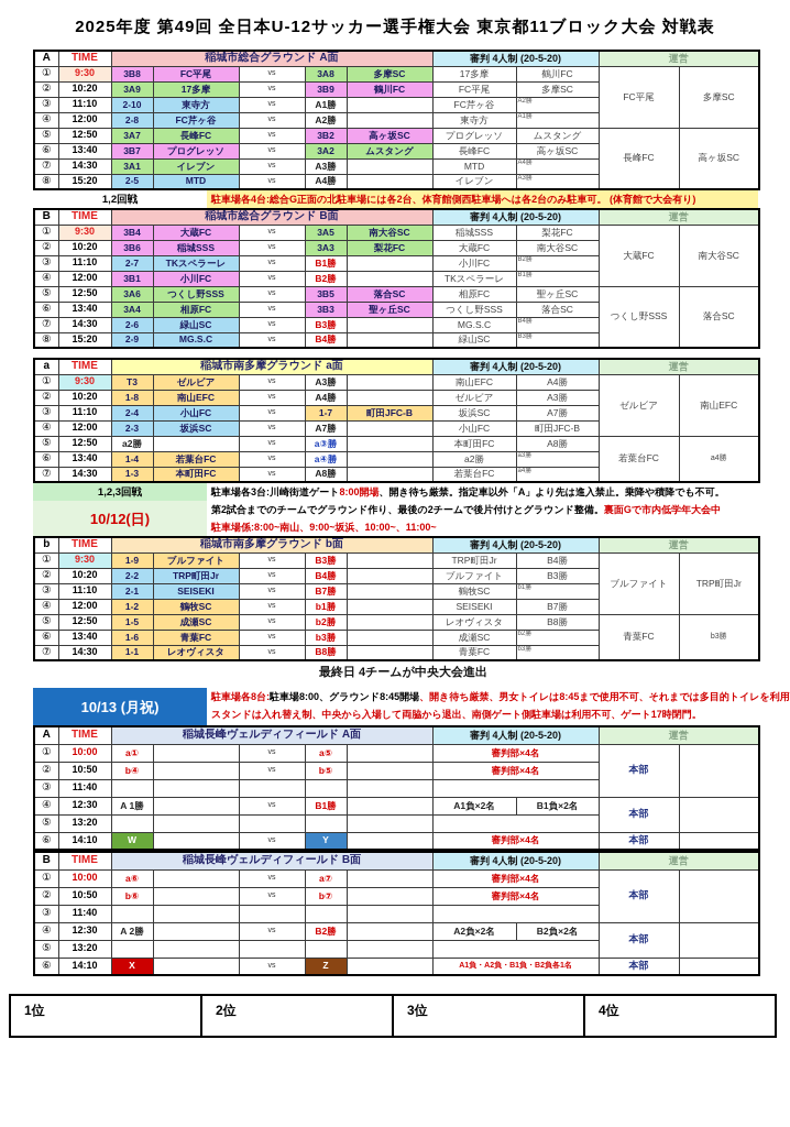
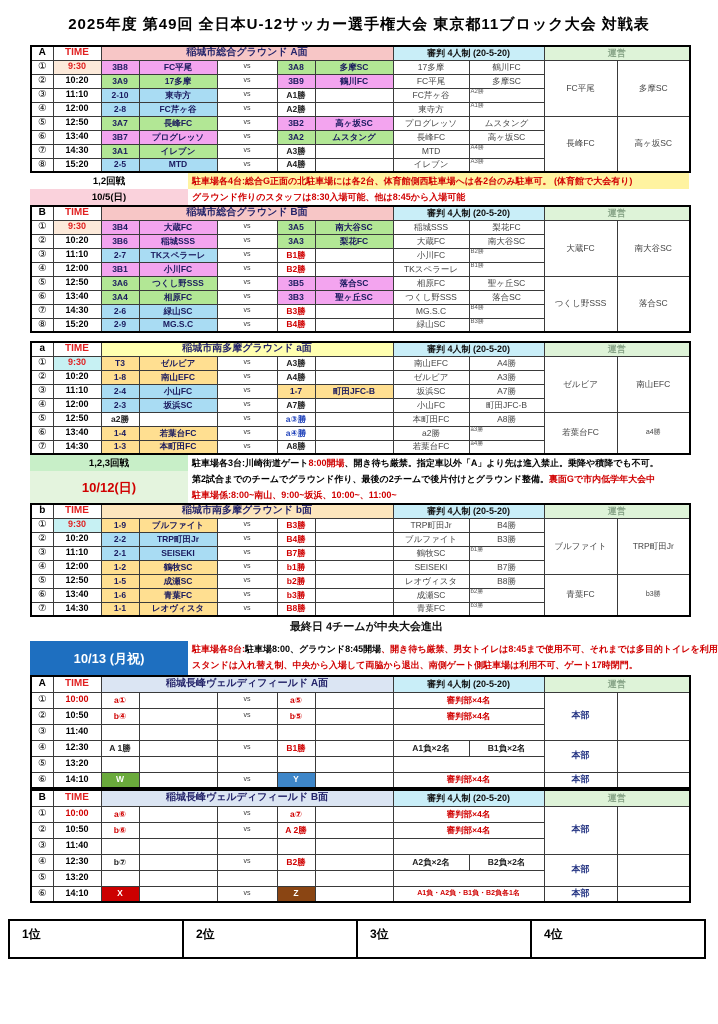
  2025年度 第49回 全日本U-12サッカー選手権大会 東京都11ブロック大会 対戦表
  A	TIME	稲城市総合グラウンド A面	審判 4人制 (20-5-20)	運営
  ①	9:30	3B8	FC平尾		3A8	多摩SC	17多摩	鶴川FC	FC平尾	多摩SC
  ②	10:20	3A9	17多摩		3B9	鶴川FC	FC平尾	多摩SC
  ③	11:10	2-10	東寺方		A1勝		FC芹ヶ谷
  ④	12:00	2-8	FC芹ヶ谷		A2勝		東寺方
  ⑤	12:50	3A7	長峰FC		3B2	高ヶ坂SC	プログレッソ	ムスタング	長峰FC	高ヶ坂SC
  ⑥	13:40	3B7	プログレッソ		3A2	ムスタング	長峰FC	高ヶ坂SC
  ⑦	14:30	3A1	イレブン		A3勝		MTD
  ⑧	15:20	2-5	MTD		A4勝		イレブン
  1,2回戦
  駐車場各4台:総合G正面の北駐車場には各2台、体育館側西駐車場へは各2台のみ駐車可。 (体育館で大会有り)
+ 10/5(日)
+ グラウンド作りのスタッフは8:30入場可能、他は8:45から入場可能
  B	TIME	稲城市総合グラウンド B面	審判 4人制 (20-5-20)	運営
  ①	9:30	3B4	大蔵FC		3A5	南大谷SC	稲城SSS	梨花FC	大蔵FC	南大谷SC
  ②	10:20	3B6	稲城SSS		3A3	梨花FC	大蔵FC	南大谷SC
  ③	11:10	2-7	TKスペラーレ		B1勝		小川FC
  ④	12:00	3B1	小川FC		B2勝		TKスペラーレ
  ⑤	12:50	3A6	つくし野SSS		3B5	落合SC	相原FC	聖ヶ丘SC	つくし野SSS	落合SC
  ⑥	13:40	3A4	相原FC		3B3	聖ヶ丘SC	つくし野SSS	落合SC
  ⑦	14:30	2-6	緑山SC		B3勝		MG.S.C
  ⑧	15:20	2-9	MG.S.C		B4勝		緑山SC
  a	TIME	稲城市南多摩グラウンド a面	審判 4人制 (20-5-20)	運営
  ①	9:30	T3	ゼルビア		A3勝		南山EFC	A4勝	ゼルビア	南山EFC
  ②	10:20	1-8	南山EFC		A4勝		ゼルビア	A3勝
  ③	11:10	2-4	小山FC		1-7	町田JFC-B	坂浜SC	A7勝
  ④	12:00	2-3	坂浜SC		A7勝		小山FC	町田JFC-B
  ⑤	12:50	a2勝			a③勝		本町田FC	A8勝	若葉台FC
  ⑥	13:40	1-4	若葉台FC		a④勝		a2勝
  ⑦	14:30	1-3	本町田FC		A8勝		若葉台FC
  1,2,3回戦
  駐車場各3台:川崎街道ゲート8:00開場、開き待ち厳禁。指定車以外「A」より先は進入禁止。乗降や積降でも不可。
  10/12(日)
  第2試合までのチームでグラウンド作り、最後の2チームで後片付けとグラウンド整備。裏面Gで市内低学年大会中
  駐車場係:8:00~南山、9:00~坂浜、10:00~、11:00~
  b	TIME	稲城市南多摩グラウンド b面	審判 4人制 (20-5-20)	運営
  ①	9:30	1-9	ブルファイト		B3勝		TRP町田Jr	B4勝	ブルファイト	TRP町田Jr
  ②	10:20	2-2	TRP町田Jr		B4勝		ブルファイト	B3勝
  ③	11:10	2-1	SEISEKI		B7勝		鶴牧SC
  ④	12:00	1-2	鶴牧SC		b1勝		SEISEKI	B7勝
  ⑤	12:50	1-5	成瀬SC		b2勝		レオヴィスタ	B8勝	青葉FC
  ⑥	13:40	1-6	青葉FC		b3勝		成瀬SC
  ⑦	14:30	1-1	レオヴィスタ		B8勝		青葉FC
  最終日 4チームが中央大会進出
  10/13 (月祝)
  駐車場各8台:駐車場8:00、グラウンド8:45開場、開き待ち厳禁、男女トイレは8:45まで使用不可、それまでは多目的トイレを利用
  スタンドは入れ替え制、中央から入場して両脇から退出、南側ゲート側駐車場は利用不可、ゲート17時閉門。
  A	TIME	稲城長峰ヴェルディフィールド A面	審判 4人制 (20-5-20)	運営
  ①	10:00	a①			a⑤		審判部×4名	本部
  ②	10:50	b④			b⑤		審判部×4名
  ③	11:40
  ④	12:30	A 1勝			B1勝		A1負×2名	B1負×2名	本部
  ⑤	13:20
  ⑥	14:10	W			Y		審判部×4名	本部
  B	TIME	稲城長峰ヴェルディフィールド B面	審判 4人制 (20-5-20)	運営
  ①	10:00	a⑥			a⑦		審判部×4名	本部
- ②	10:50	b⑥			b⑦		審判部×4名
+ ②	10:50	b⑥			A 2勝		審判部×4名
  ③	11:40
- ④	12:30	A 2勝			B2勝		A2負×2名	B2負×2名	本部
+ ④	12:30	b⑦			B2勝		A2負×2名	B2負×2名	本部
  ⑤	13:20
  1位
  2位
  3位
  4位
